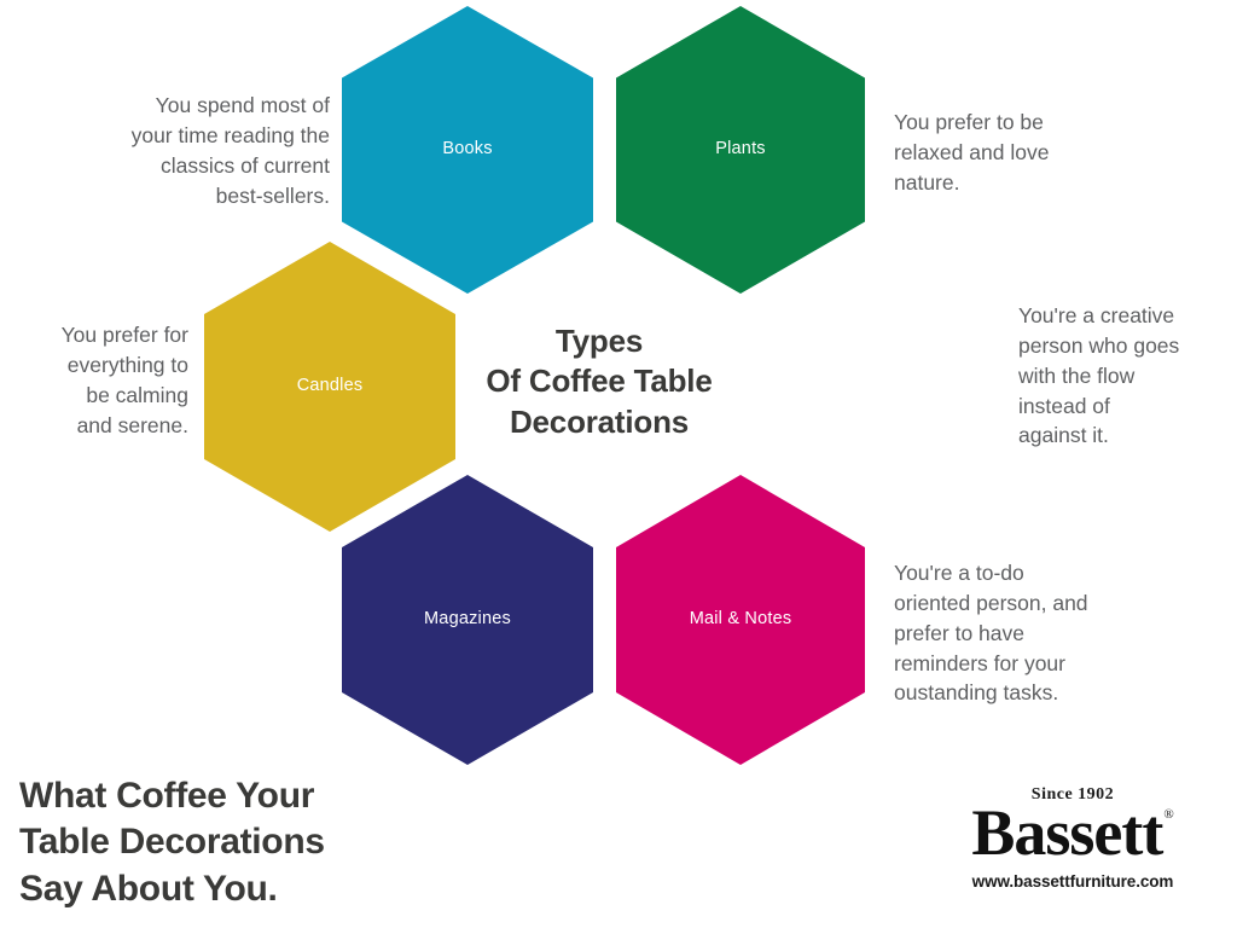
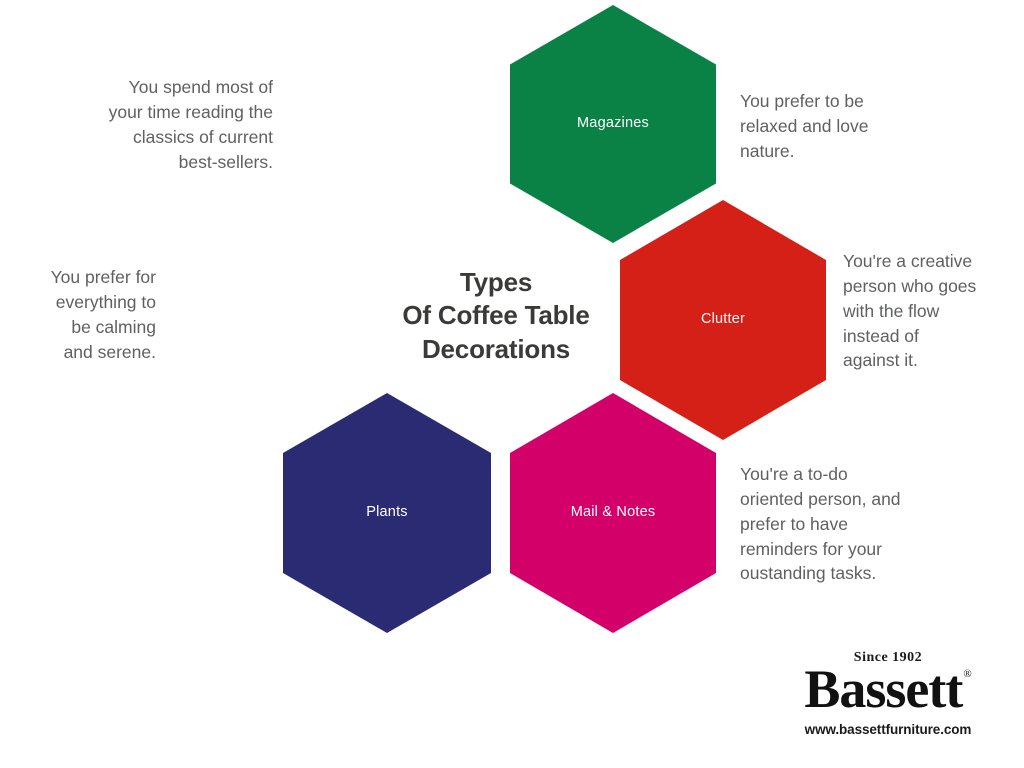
- Books
  You spend most of
  your time reading the
  classics of current
  best-sellers.
- Plants
+ Magazines
  You prefer to be
  relaxed and love
  nature.
- Candles
  You prefer for
  everything to
  be calming
  and serene.
+ Clutter
  You're a creative
  person who goes
  with the flow
  instead of
  against it.
- Magazines
+ Plants
  Mail & Notes
  You're a to-do
  oriented person, and
  prefer to have
  reminders for your
  oustanding tasks.
  Types
  Of Coffee Table
  Decorations
- What Coffee Your
- Table Decorations
- Say About You.
  Since 1902
  Bassett
  ®
  www.bassettfurniture.com
